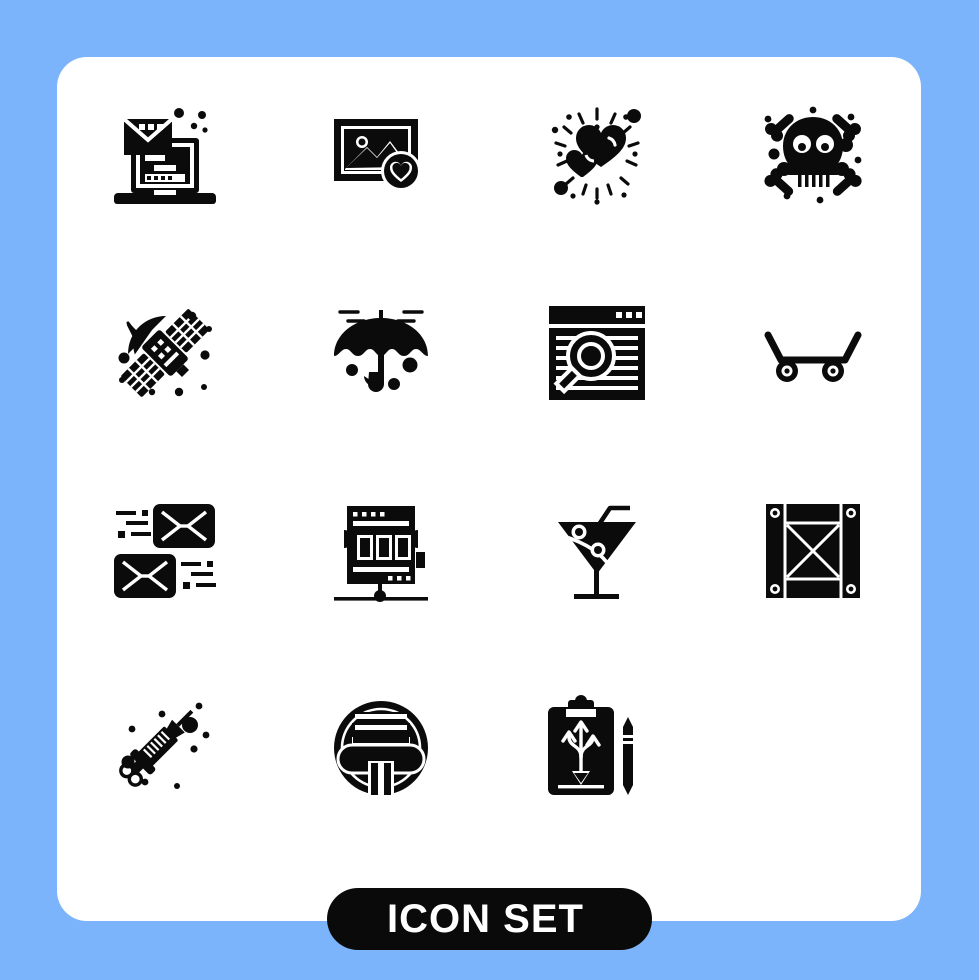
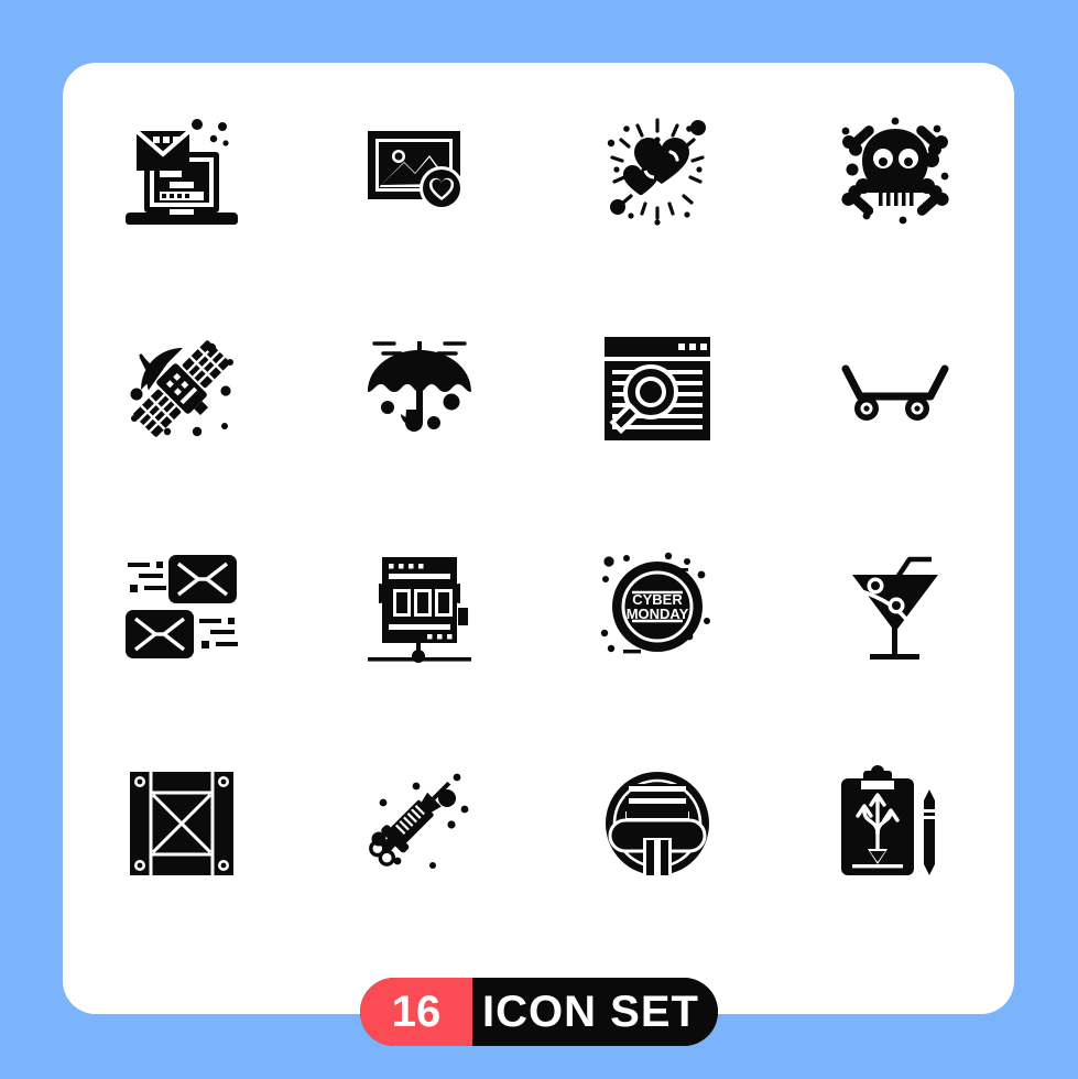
+ CYBER
+ MONDAY
+ 16
  ICON SET
